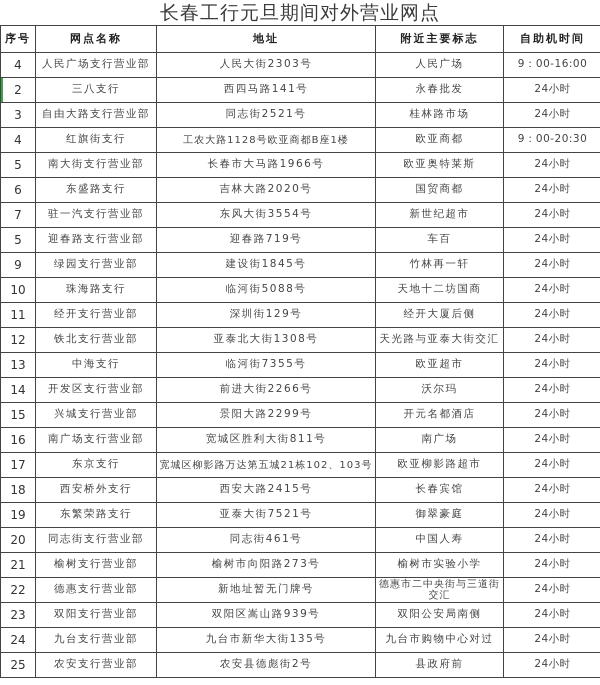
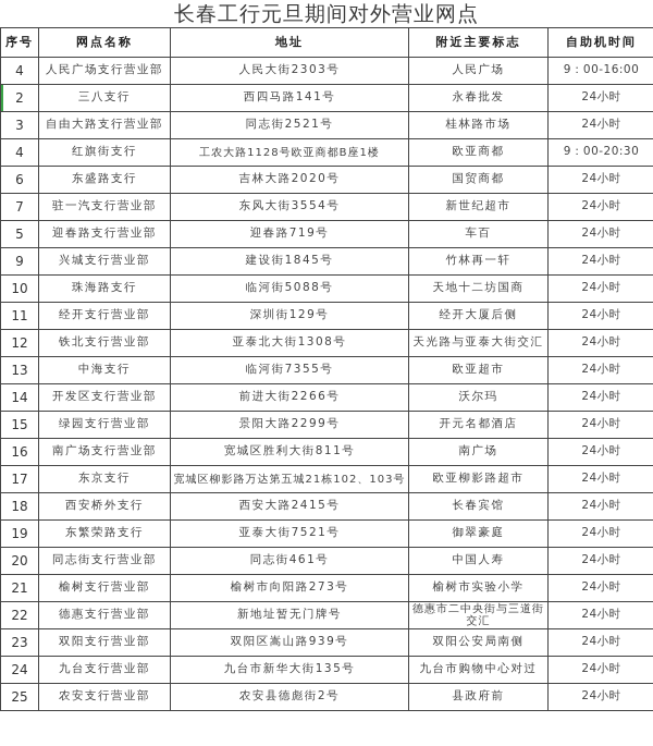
  长春工行元旦期间对外营业网点
  序号	网点名称	地址	附近主要标志	自助机时间
  4	人民广场支行营业部	人民大街2303号	人民广场	9：00-16:00
  2	三八支行	西四马路141号	永春批发	24小时
  3	自由大路支行营业部	同志街2521号	桂林路市场	24小时
  4	红旗街支行	工农大路1128号欧亚商都B座1楼	欧亚商都	9：00-20:30
- 5	南大街支行营业部	长春市大马路1966号	欧亚奥特莱斯	24小时
  6	东盛路支行	吉林大路2020号	国贸商都	24小时
  7	驻一汽支行营业部	东风大街3554号	新世纪超市	24小时
  5	迎春路支行营业部	迎春路719号	车百	24小时
- 9	绿园支行营业部	建设街1845号	竹林再一轩	24小时
+ 9	兴城支行营业部	建设街1845号	竹林再一轩	24小时
  10	珠海路支行	临河街5088号	天地十二坊国商	24小时
  11	经开支行营业部	深圳街129号	经开大厦后侧	24小时
  12	铁北支行营业部	亚泰北大街1308号	天光路与亚泰大街交汇	24小时
  13	中海支行	临河街7355号	欧亚超市	24小时
  14	开发区支行营业部	前进大街2266号	沃尔玛	24小时
- 15	兴城支行营业部	景阳大路2299号	开元名都酒店	24小时
+ 15	绿园支行营业部	景阳大路2299号	开元名都酒店	24小时
  16	南广场支行营业部	宽城区胜利大街811号	南广场	24小时
  17	东京支行	宽城区柳影路万达第五城21栋102、103号	欧亚柳影路超市	24小时
  18	西安桥外支行	西安大路2415号	长春宾馆	24小时
  19	东繁荣路支行	亚泰大街7521号	御翠豪庭	24小时
  20	同志街支行营业部	同志街461号	中国人寿	24小时
  21	榆树支行营业部	榆树市向阳路273号	榆树市实验小学	24小时
  22	德惠支行营业部	新地址暂无门牌号	德惠市二中央街与三道街交汇	24小时
  23	双阳支行营业部	双阳区嵩山路939号	双阳公安局南侧	24小时
  24	九台支行营业部	九台市新华大街135号	九台市购物中心对过	24小时
  25	农安支行营业部	农安县德彪街2号	县政府前	24小时
